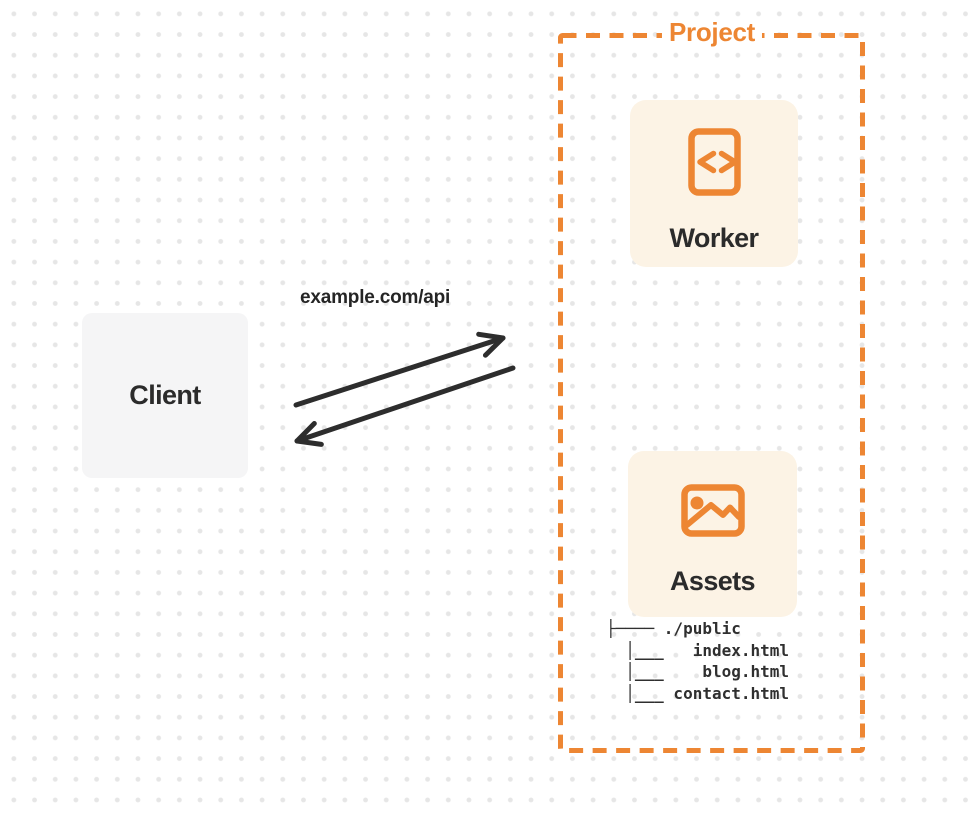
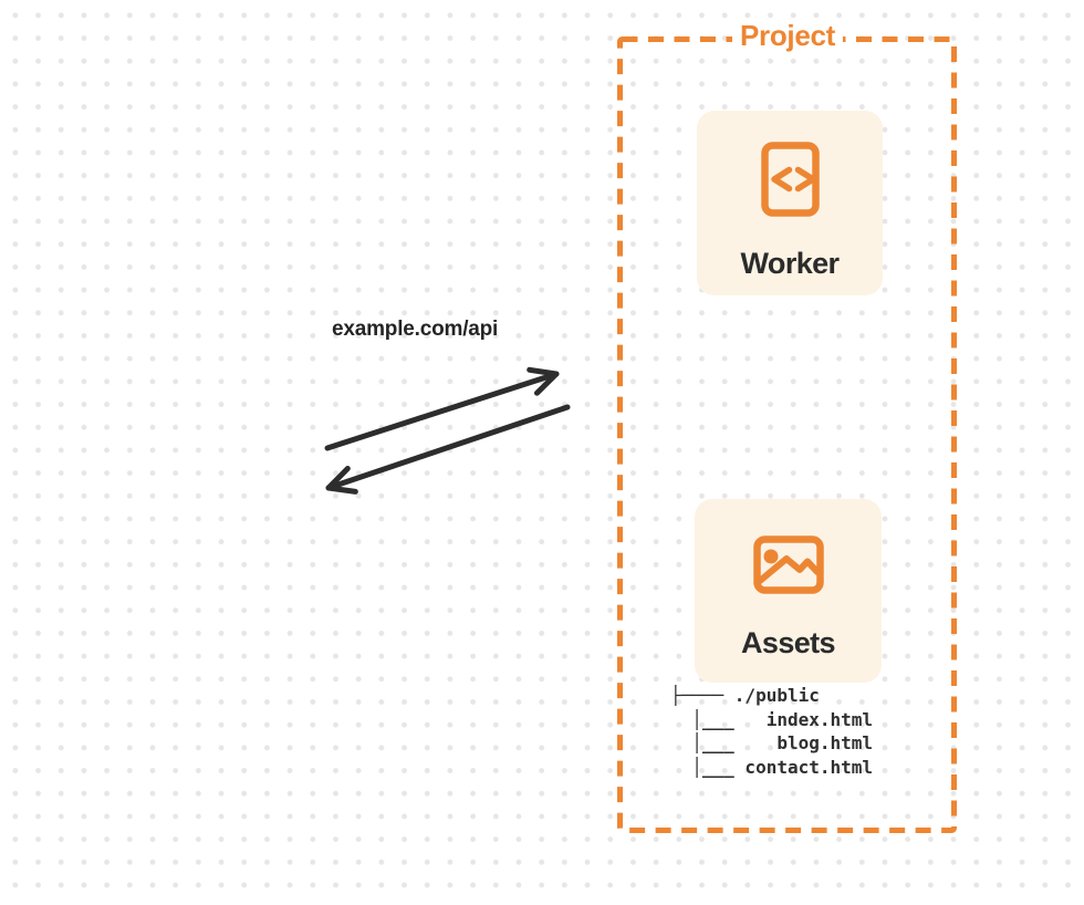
  Project
- Client
  example.com/api
  Worker
  Assets
  ├──── ./public
  │___ index.html
  │___ blog.html
  │___ contact.html
